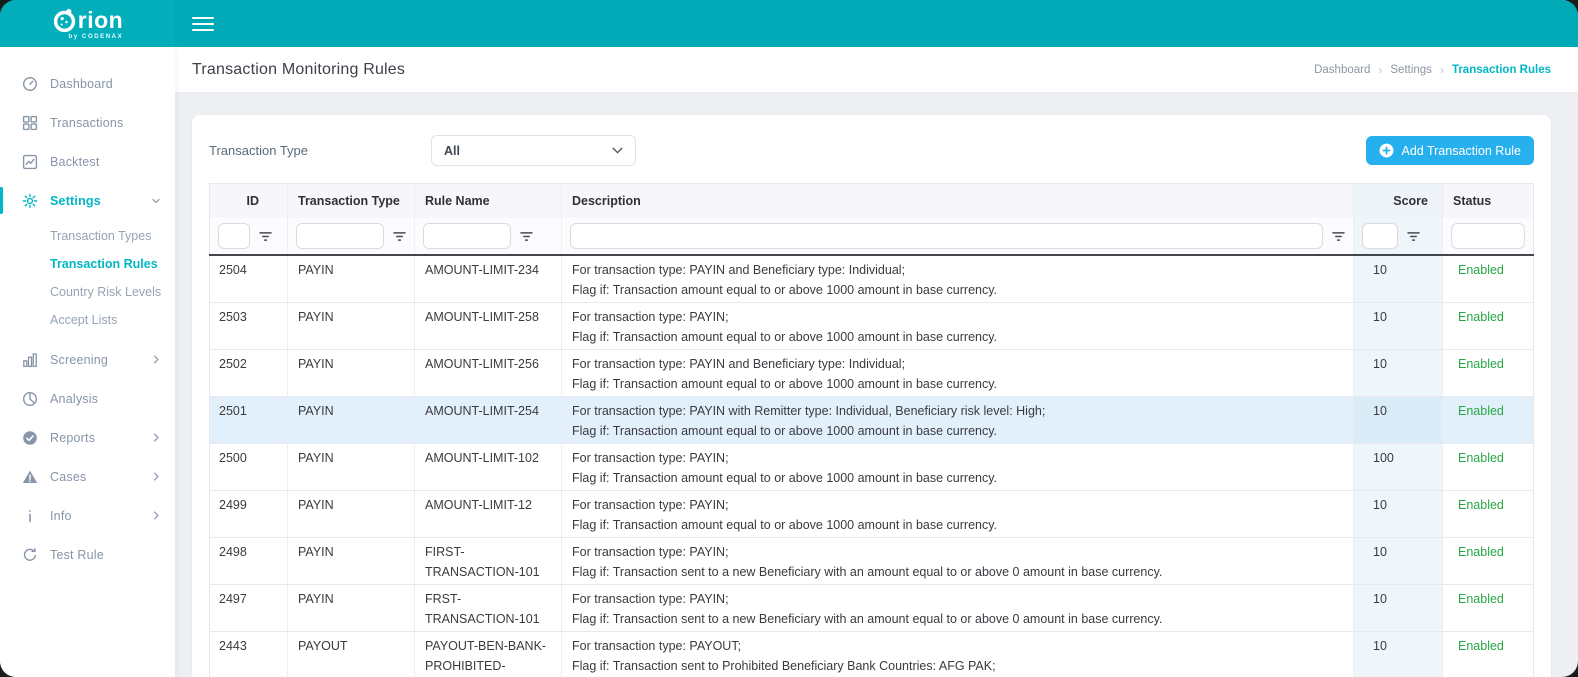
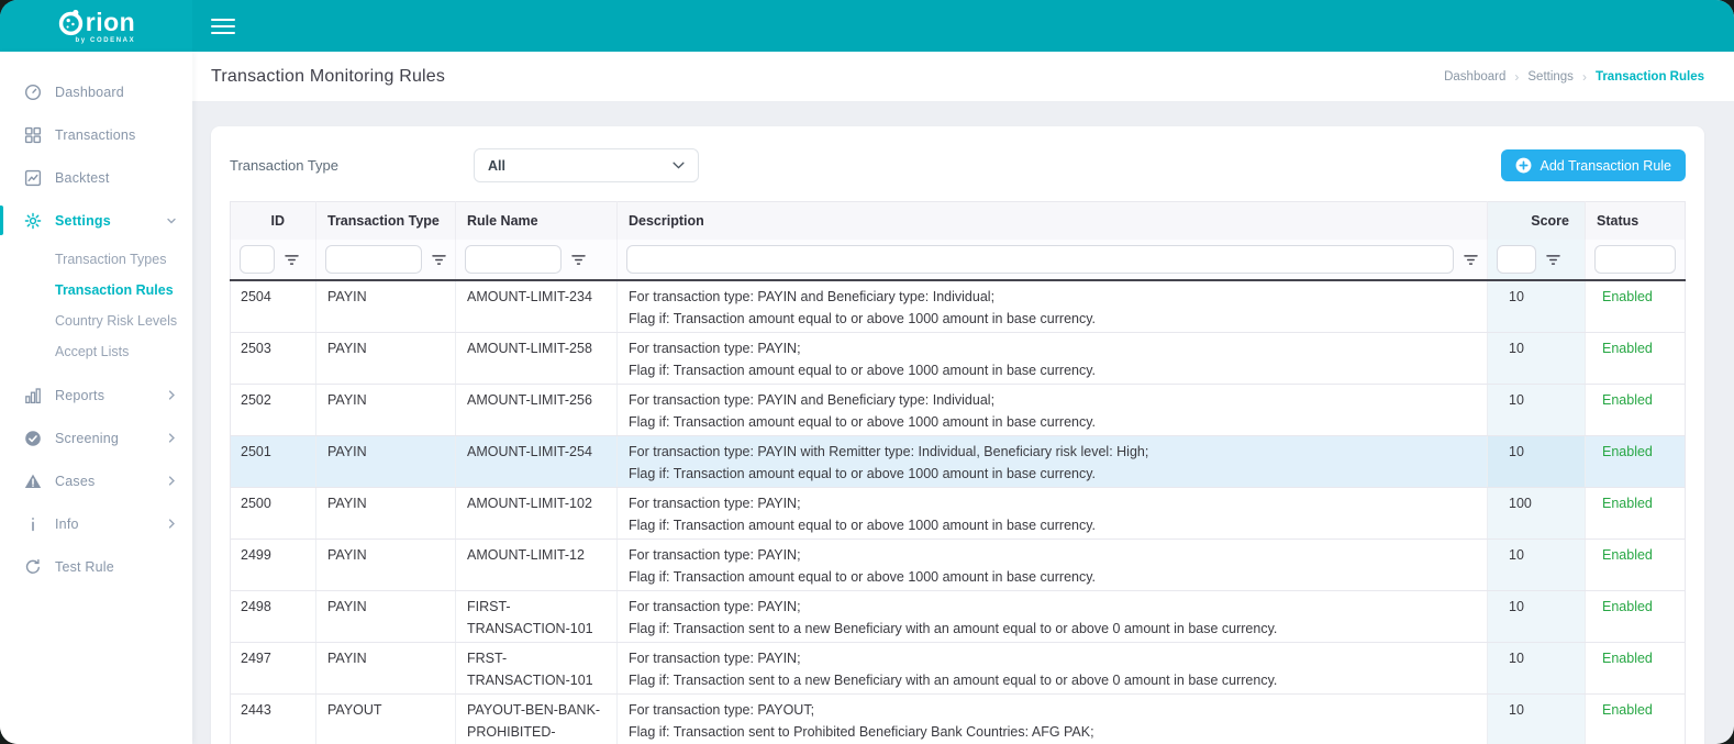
  rion
  Dashboard
  Transactions
  Backtest
  Settings
  Transaction Types
  Transaction Rules
  Country Risk Levels
  Accept Lists
- Screening
+ Reports
- Analysis
- Reports
+ Screening
  Cases
  Info
  Test Rule
  Transaction Monitoring Rules
  Dashboard
  ›
  Settings
  ›
  Transaction Rules
  Transaction Type
  All
  Add Transaction Rule
  ID	Transaction Type	Rule Name	Description	Score	Status
  2504	PAYIN	AMOUNT-LIMIT-234	For transaction type: PAYIN and Beneficiary type: Individual; Flag if: Transaction amount equal to or above 1000 amount in base currency.	10	Enabled
  2503	PAYIN	AMOUNT-LIMIT-258	For transaction type: PAYIN; Flag if: Transaction amount equal to or above 1000 amount in base currency.	10	Enabled
  2502	PAYIN	AMOUNT-LIMIT-256	For transaction type: PAYIN and Beneficiary type: Individual; Flag if: Transaction amount equal to or above 1000 amount in base currency.	10	Enabled
  2501	PAYIN	AMOUNT-LIMIT-254	For transaction type: PAYIN with Remitter type: Individual, Beneficiary risk level: High; Flag if: Transaction amount equal to or above 1000 amount in base currency.	10	Enabled
  2500	PAYIN	AMOUNT-LIMIT-102	For transaction type: PAYIN; Flag if: Transaction amount equal to or above 1000 amount in base currency.	100	Enabled
  2499	PAYIN	AMOUNT-LIMIT-12	For transaction type: PAYIN; Flag if: Transaction amount equal to or above 1000 amount in base currency.	10	Enabled
  2498	PAYIN	FIRST-TRANSACTION-101	For transaction type: PAYIN; Flag if: Transaction sent to a new Beneficiary with an amount equal to or above 0 amount in base currency.	10	Enabled
  2497	PAYIN	FRST-TRANSACTION-101	For transaction type: PAYIN; Flag if: Transaction sent to a new Beneficiary with an amount equal to or above 0 amount in base currency.	10	Enabled
  2443	PAYOUT	PAYOUT-BEN-BANK-PROHIBITED-	For transaction type: PAYOUT; Flag if: Transaction sent to Prohibited Beneficiary Bank Countries: AFG PAK;	10	Enabled
